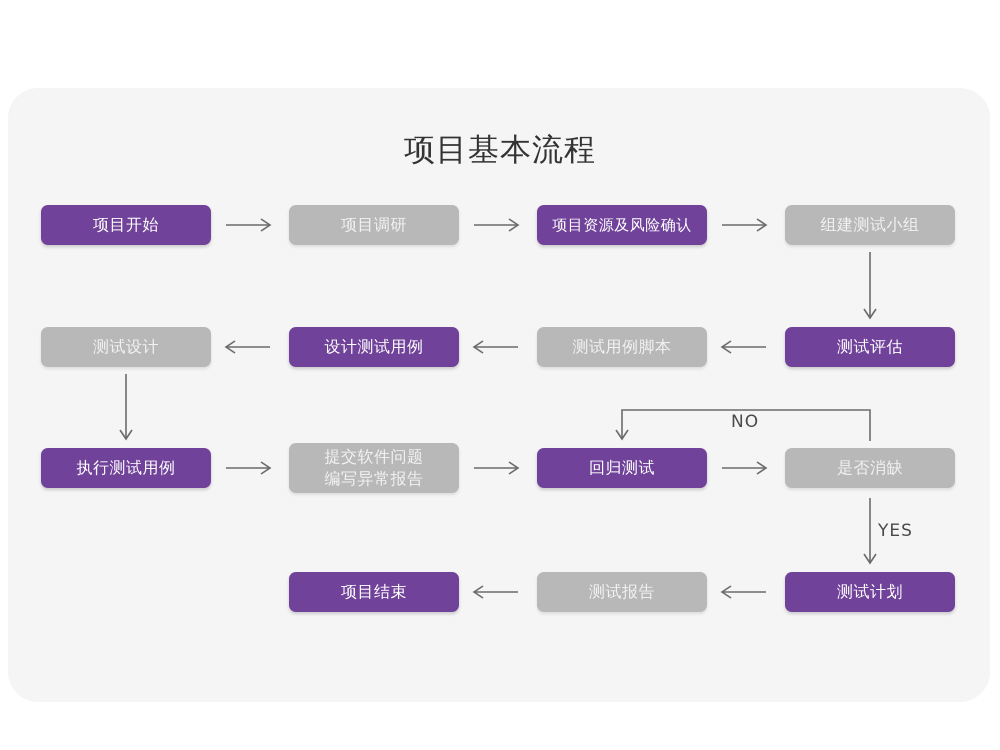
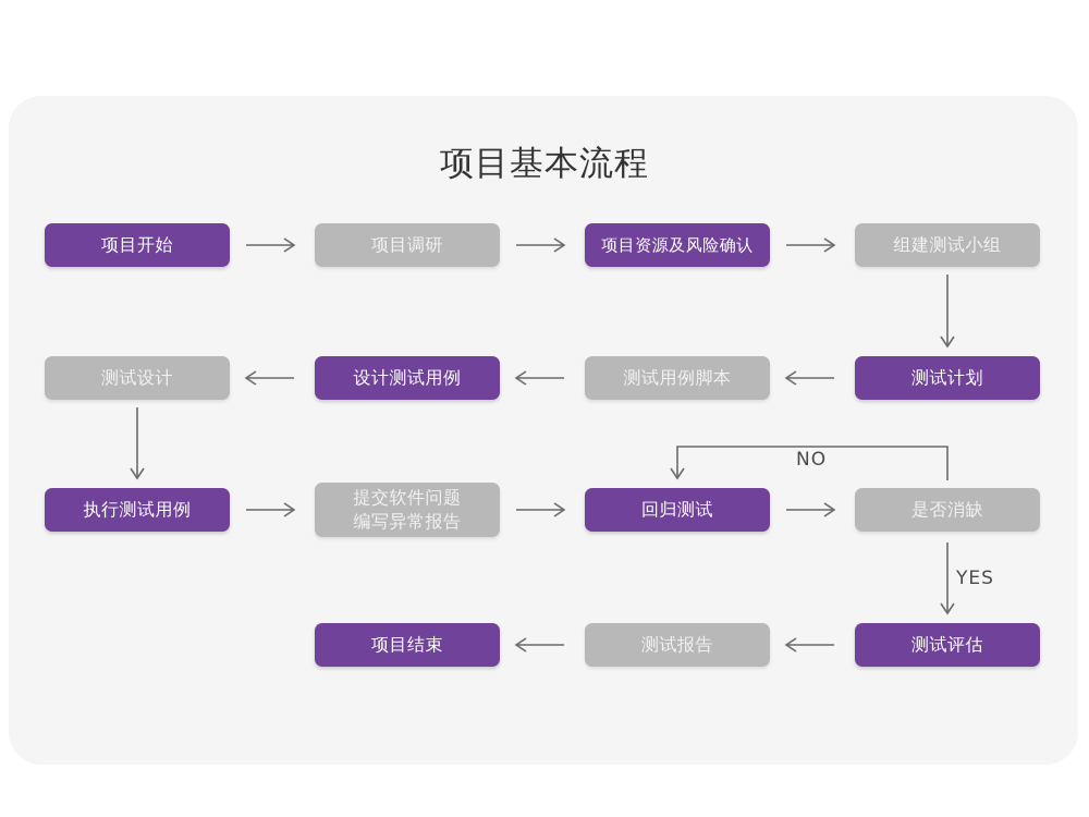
  项目基本流程
  NO
  YES
  项目开始
  项目调研
  项目资源及风险确认
  组建测试小组
  测试设计
  设计测试用例
  测试用例脚本
- 测试评估
+ 测试计划
  执行测试用例
  提交软件问题
  编写异常报告
  回归测试
  是否消缺
  项目结束
  测试报告
- 测试计划
+ 测试评估
